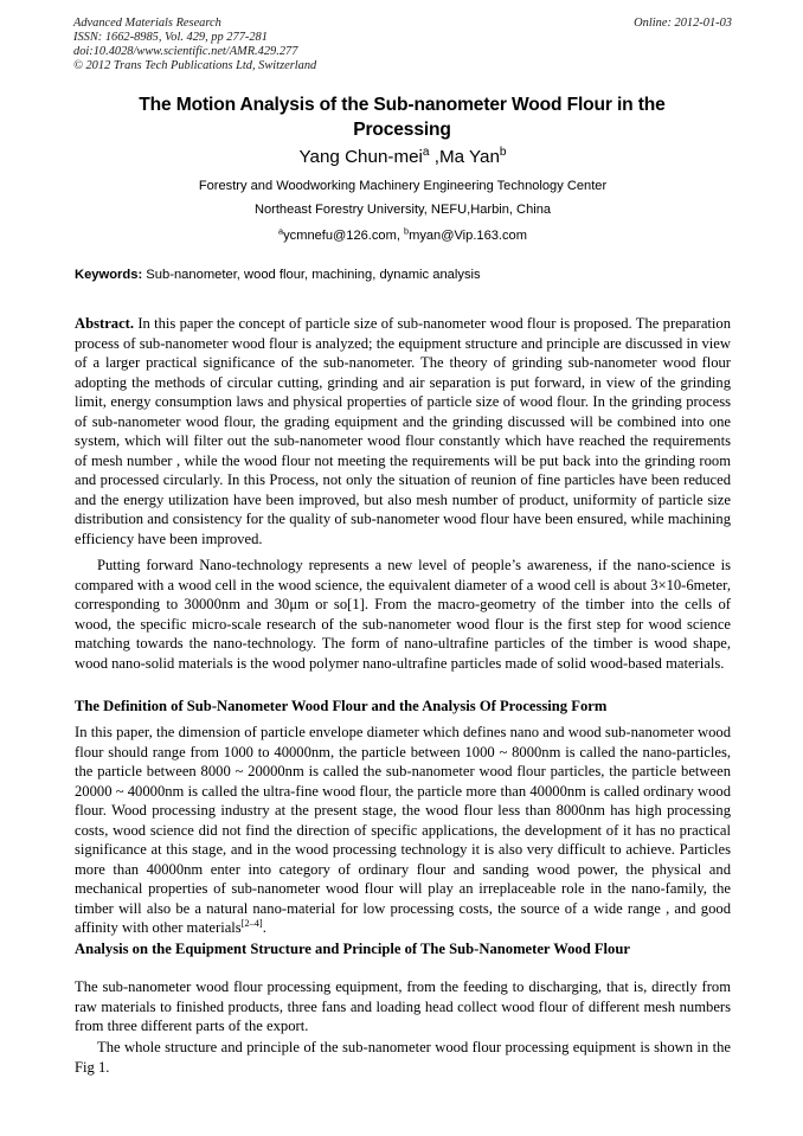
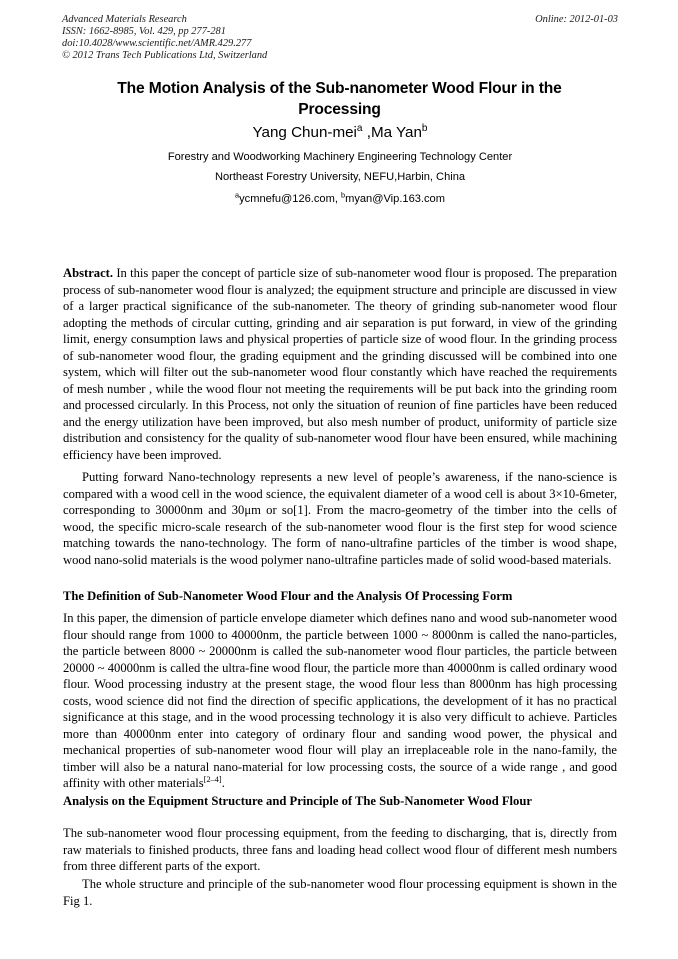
  Advanced Materials Research
  Online: 2012-01-03
  ISSN: 1662-8985, Vol. 429, pp 277-281
  doi:10.4028/www.scientific.net/AMR.429.277
  © 2012 Trans Tech Publications Ltd, Switzerland
  The Motion Analysis of the Sub-nanometer Wood Flour in the Processing
  Yang Chun-meia ,Ma Yanb
  Forestry and Woodworking Machinery Engineering Technology Center
  Northeast Forestry University, NEFU,Harbin, China
  aycmnefu@126.com, bmyan@Vip.163.com
- Keywords: Sub-nanometer, wood flour, machining, dynamic analysis
  Abstract. In this paper the concept of particle size of sub-nanometer wood flour is proposed. The preparation process of sub-nanometer wood flour is analyzed; the equipment structure and principle are discussed in view of a larger practical significance of the sub-nanometer. The theory of grinding sub-nanometer wood flour adopting the methods of circular cutting, grinding and air separation is put forward, in view of the grinding limit, energy consumption laws and physical properties of particle size of wood flour. In the grinding process of sub-nanometer wood flour, the grading equipment and the grinding discussed will be combined into one system, which will filter out the sub-nanometer wood flour constantly which have reached the requirements of mesh number , while the wood flour not meeting the requirements will be put back into the grinding room and processed circularly. In this Process, not only the situation of reunion of fine particles have been reduced and the energy utilization have been improved, but also mesh number of product, uniformity of particle size distribution and consistency for the quality of sub-nanometer wood flour have been ensured, while machining efficiency have been improved.
  Putting forward Nano-technology represents a new level of people’s awareness, if the nano-science is compared with a wood cell in the wood science, the equivalent diameter of a wood cell is about 3×10-6meter, corresponding to 30000nm and 30μm or so[1]. From the macro-geometry of the timber into the cells of wood, the specific micro-scale research of the sub-nanometer wood flour is the first step for wood science matching towards the nano-technology. The form of nano-ultrafine particles of the timber is wood shape, wood nano-solid materials is the wood polymer nano-ultrafine particles made of solid wood-based materials.
  The Definition of Sub-Nanometer Wood Flour and the Analysis Of Processing Form
  In this paper, the dimension of particle envelope diameter which defines nano and wood sub-nanometer wood flour should range from 1000 to 40000nm, the particle between 1000 ~ 8000nm is called the nano-particles, the particle between 8000 ~ 20000nm is called the sub-nanometer wood flour particles, the particle between 20000 ~ 40000nm is called the ultra-fine wood flour, the particle more than 40000nm is called ordinary wood flour. Wood processing industry at the present stage, the wood flour less than 8000nm has high processing costs, wood science did not find the direction of specific applications, the development of it has no practical significance at this stage, and in the wood processing technology it is also very difficult to achieve. Particles more than 40000nm enter into category of ordinary flour and sanding wood power, the physical and mechanical properties of sub-nanometer wood flour will play an irreplaceable role in the nano-family, the timber will also be a natural nano-material for low processing costs, the source of a wide range , and good affinity with other materials[2–4].
  Analysis on the Equipment Structure and Principle of The Sub-Nanometer Wood Flour
  The sub-nanometer wood flour processing equipment, from the feeding to discharging, that is, directly from raw materials to finished products, three fans and loading head collect wood flour of different mesh numbers from three different parts of the export.
  The whole structure and principle of the sub-nanometer wood flour processing equipment is shown in the Fig 1.
